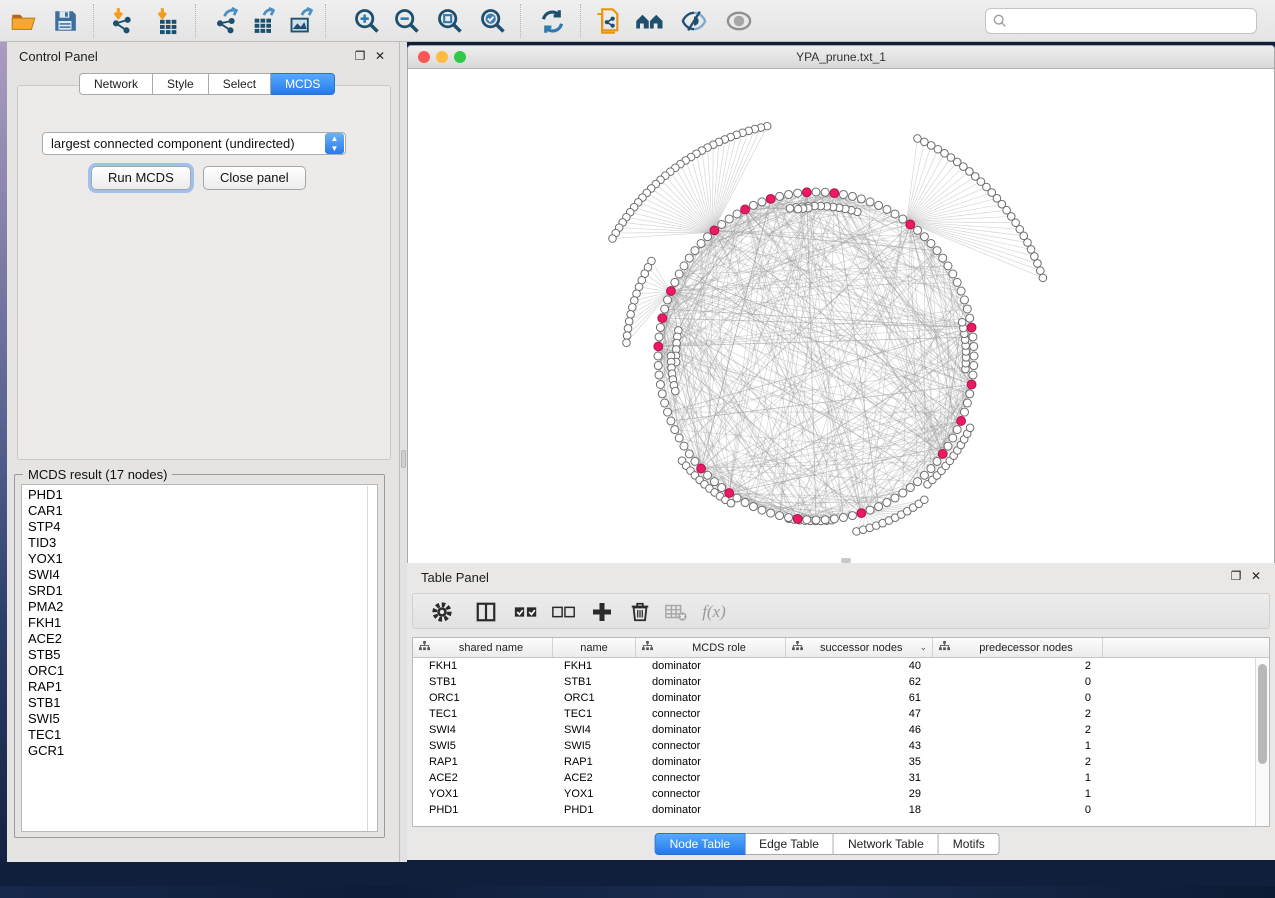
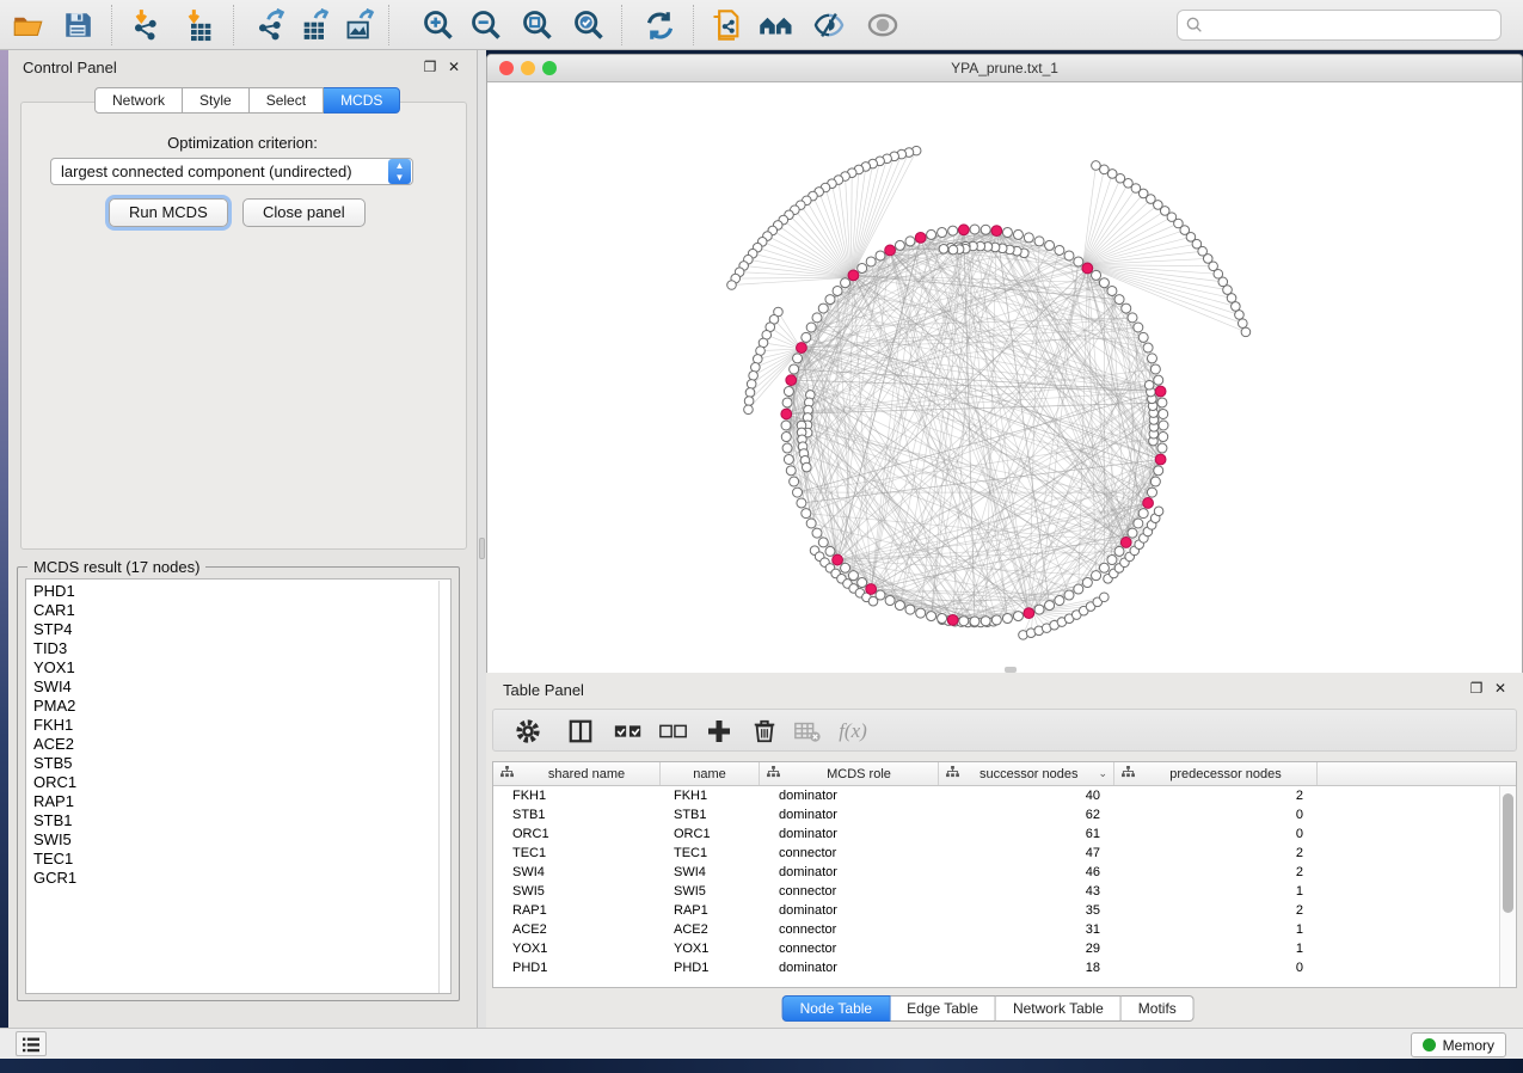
  Control Panel
  ❐
  ✕
  Network
  Style
  Select
  MCDS
+ Optimization criterion:
  largest connected component (undirected)
  ▲
  ▼
  Run MCDS
  Close panel
  MCDS result (17 nodes)
  PHD1
  CAR1
  STP4
  TID3
  YOX1
  SWI4
- SRD1
  PMA2
  FKH1
  ACE2
  STB5
  ORC1
  RAP1
  STB1
  SWI5
  TEC1
  GCR1
  YPA_prune.txt_1
  Table Panel
  ❐
  ✕
  f(x)
  shared name
  name
  MCDS role
  successor nodes
  ⌄
  predecessor nodes
  FKH1
  FKH1
  dominator
  40
  2
  STB1
  STB1
  dominator
  62
  0
  ORC1
  ORC1
  dominator
  61
  0
  TEC1
  TEC1
  connector
  47
  2
  SWI4
  SWI4
  dominator
  46
  2
  SWI5
  SWI5
  connector
  43
  1
  RAP1
  RAP1
  dominator
  35
  2
  ACE2
  ACE2
  connector
  31
  1
  YOX1
  YOX1
  connector
  29
  1
  PHD1
  PHD1
  dominator
  18
  0
  Node Table
  Edge Table
  Network Table
  Motifs
+ Memory
